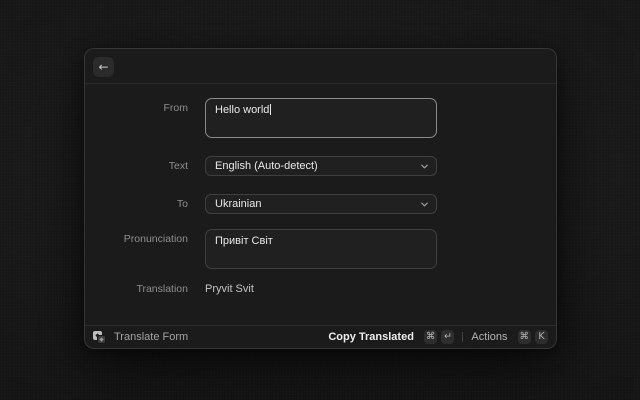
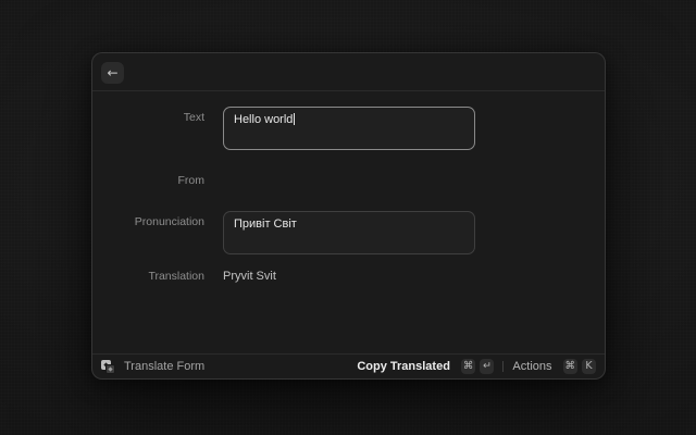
  ←
- From
+ Text
  Hello world
- Text
+ From
- English (Auto-detect)
- To
- Ukrainian
  Pronunciation
  Привіт Світ
  Translation
  Pryvit Svit
  Translate Form
  Copy Translated
  ⌘
  ↵
  Actions
  ⌘
  K
